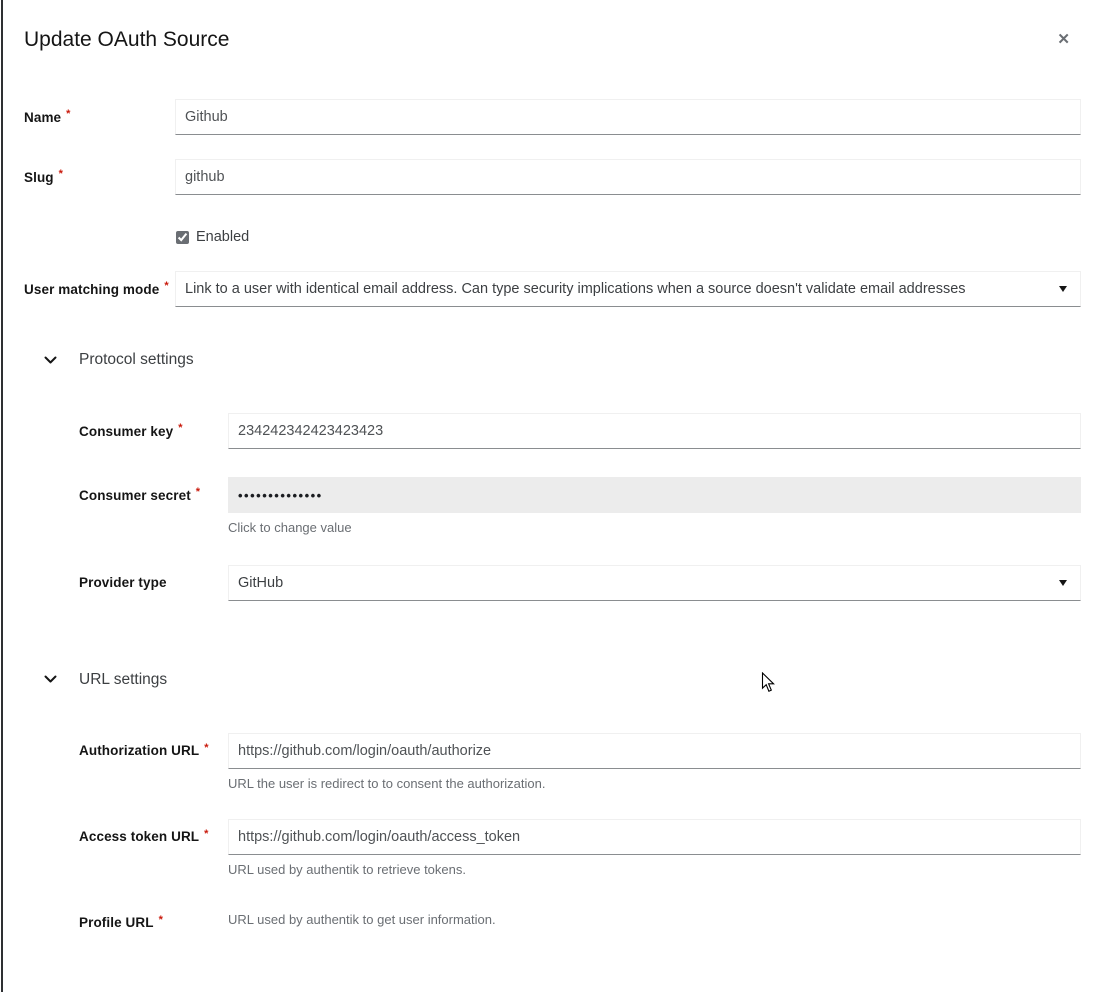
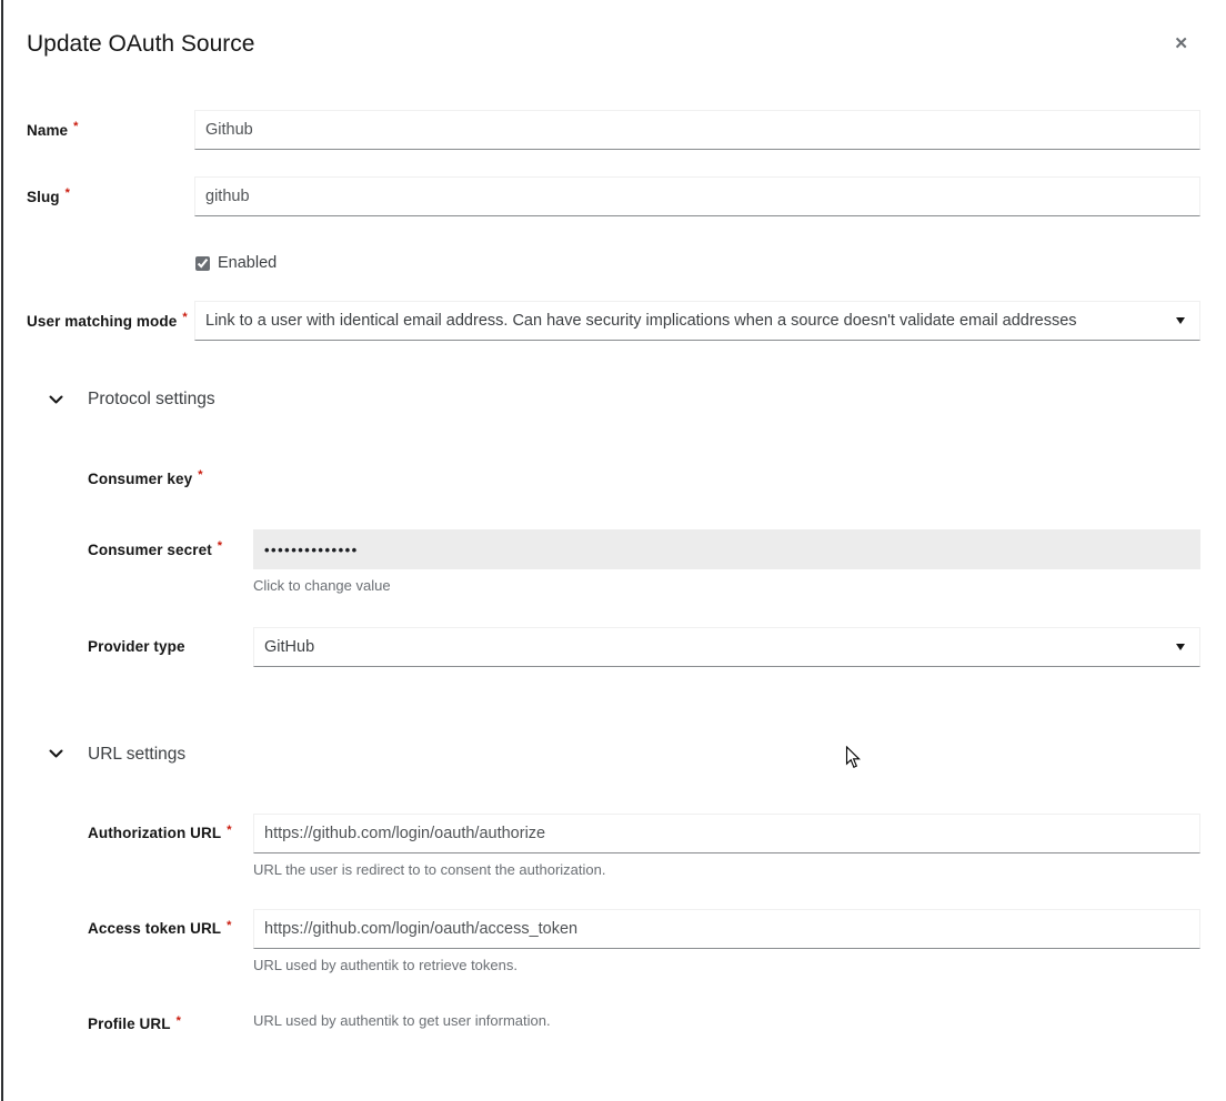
  Update OAuth Source
  ✕
  Name
  *
  Github
  Slug
  *
  github
  Enabled
  User matching mode
  *
- Link to a user with identical email address. Can type security implications when a source doesn't validate email addresses
+ Link to a user with identical email address. Can have security implications when a source doesn't validate email addresses
  Protocol settings
  Consumer key
  *
- 234242342423423423
  Consumer secret
  *
  ••••••••••••••
  Click to change value
  Provider type
  GitHub
  URL settings
  Authorization URL
  *
  https://github.com/login/oauth/authorize
  URL the user is redirect to to consent the authorization.
  Access token URL
  *
  https://github.com/login/oauth/access_token
  URL used by authentik to retrieve tokens.
  Profile URL
  *
  URL used by authentik to get user information.
